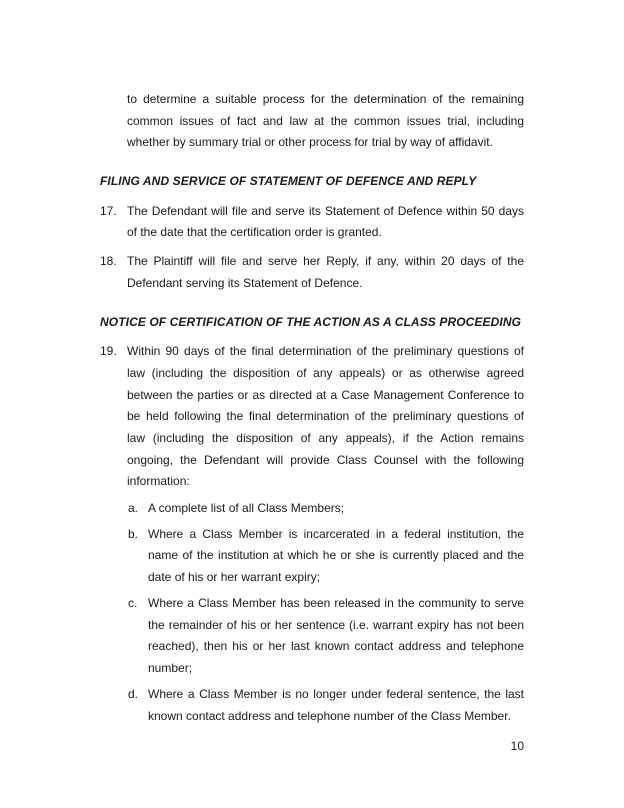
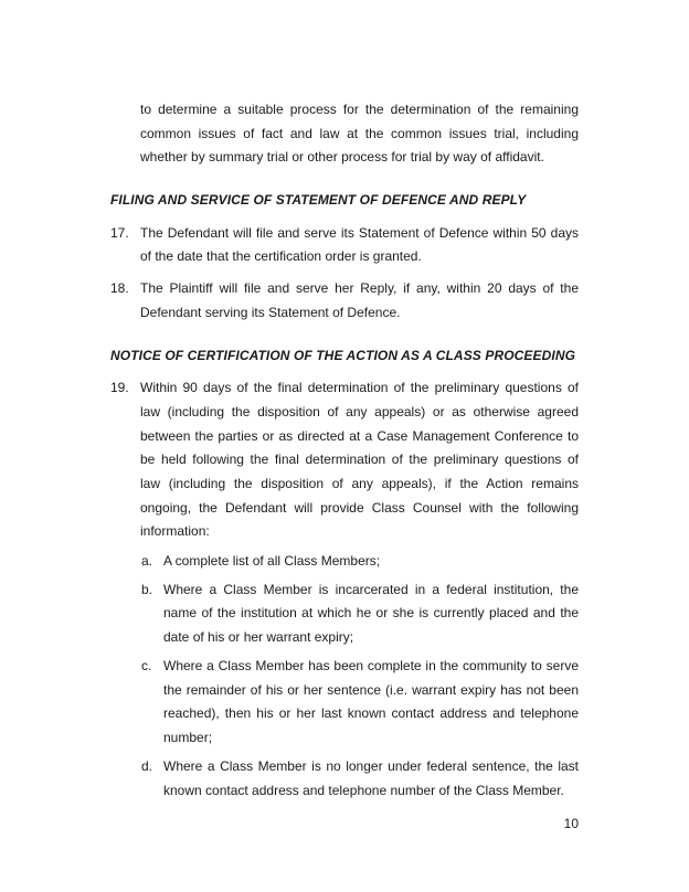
  to determine a suitable process for the determination of the remaining
  common issues of fact and law at the common issues trial, including
  whether by summary trial or other process for trial by way of affidavit.
  FILING AND SERVICE OF STATEMENT OF DEFENCE AND REPLY
  17.
  The Defendant will file and serve its Statement of Defence within 50 days
  of the date that the certification order is granted.
  18.
  The Plaintiff will file and serve her Reply, if any, within 20 days of the
  Defendant serving its Statement of Defence.
  NOTICE OF CERTIFICATION OF THE ACTION AS A CLASS PROCEEDING
  19.
  Within 90 days of the final determination of the preliminary questions of
  law (including the disposition of any appeals) or as otherwise agreed
  between the parties or as directed at a Case Management Conference to
  be held following the final determination of the preliminary questions of
  law (including the disposition of any appeals), if the Action remains
  ongoing, the Defendant will provide Class Counsel with the following
  information:
  a.
  A complete list of all Class Members;
  b.
  Where a Class Member is incarcerated in a federal institution, the
  name of the institution at which he or she is currently placed and the
  date of his or her warrant expiry;
  c.
- Where a Class Member has been released in the community to serve
+ Where a Class Member has been complete in the community to serve
  the remainder of his or her sentence (i.e. warrant expiry has not been
  reached), then his or her last known contact address and telephone
  number;
  d.
  Where a Class Member is no longer under federal sentence, the last
  known contact address and telephone number of the Class Member.
  10
